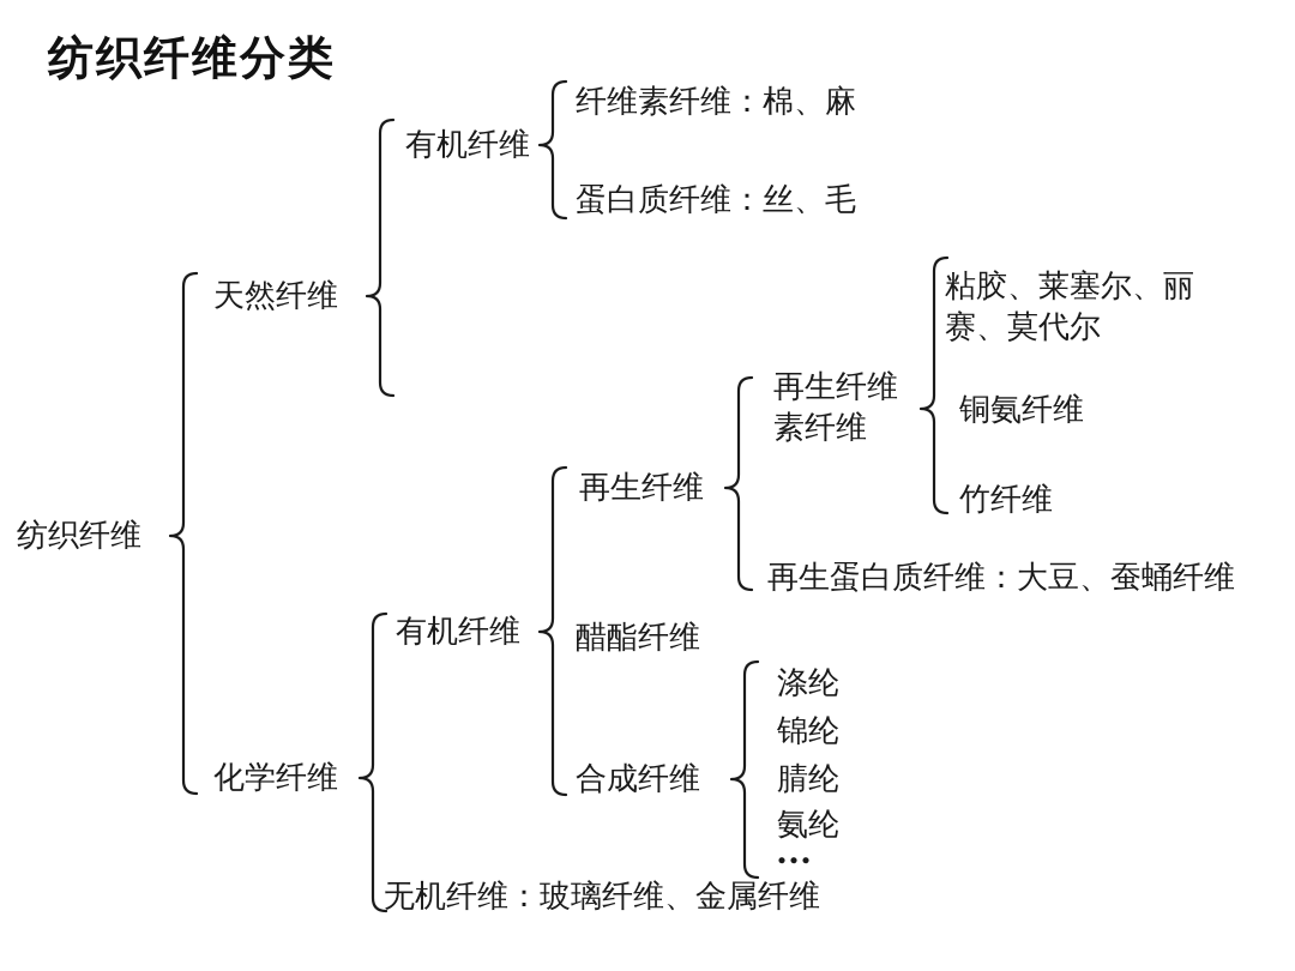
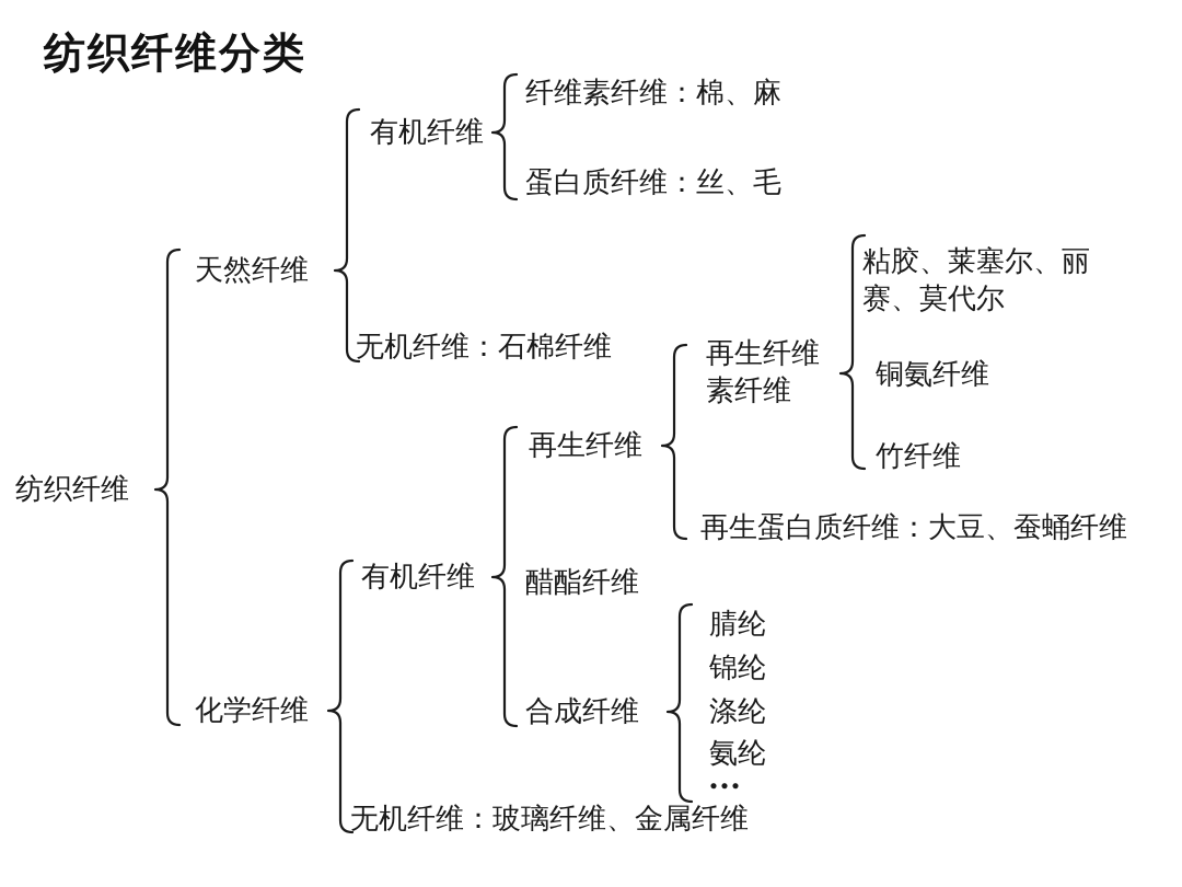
  纺织纤维分类
  纺织纤维
  天然纤维
  化学纤维
  有机纤维
  纤维素纤维：棉、麻
  蛋白质纤维：丝、毛
+ 无机纤维：石棉纤维
  有机纤维
  再生纤维
  再生纤维素纤维
  粘胶、莱塞尔、丽赛、莫代尔
  铜氨纤维
  竹纤维
  再生蛋白质纤维：大豆、蚕蛹纤维
  醋酯纤维
  合成纤维
- 涤纶
+ 腈纶
  锦纶
- 腈纶
+ 涤纶
  氨纶
  ...
  无机纤维：玻璃纤维、金属纤维
